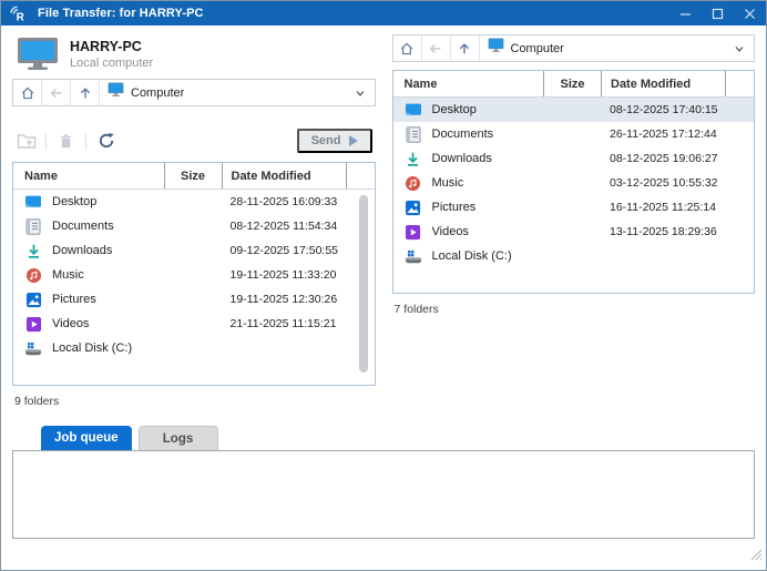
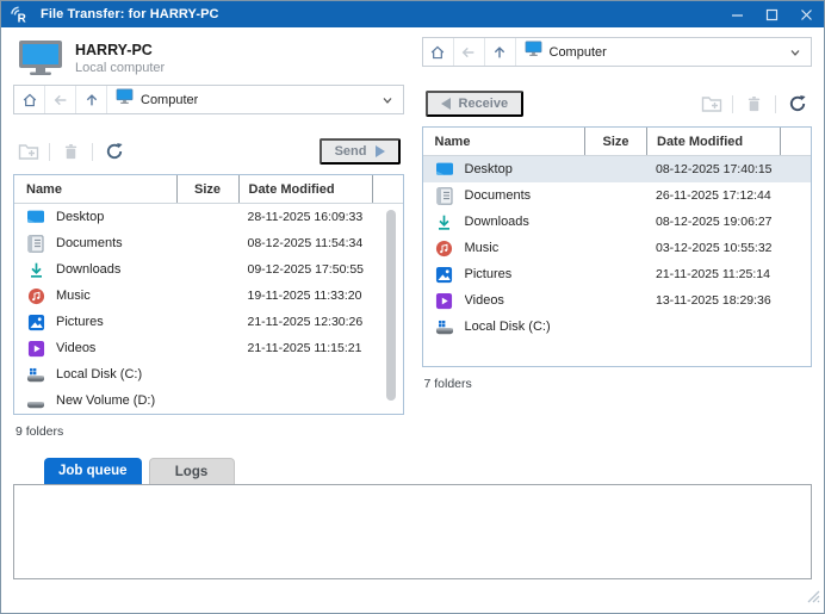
  R
  File Transfer: for HARRY-PC
  HARRY-PC
  Local computer
  Computer
  Send
  Name
  Size
  Date Modified
  Desktop
  28-11-2025 16:09:33
  Documents
  08-12-2025 11:54:34
  Downloads
  09-12-2025 17:50:55
  Music
  19-11-2025 11:33:20
  Pictures
- 19-11-2025 12:30:26
+ 21-11-2025 12:30:26
  Videos
  21-11-2025 11:15:21
  Local Disk (C:)
+ New Volume (D:)
  9 folders
  Computer
+ Receive
  Name
  Size
  Date Modified
  Desktop
  08-12-2025 17:40:15
  Documents
  26-11-2025 17:12:44
  Downloads
  08-12-2025 19:06:27
  Music
  03-12-2025 10:55:32
  Pictures
- 16-11-2025 11:25:14
+ 21-11-2025 11:25:14
  Videos
  13-11-2025 18:29:36
  Local Disk (C:)
  7 folders
  Job queue
  Logs
